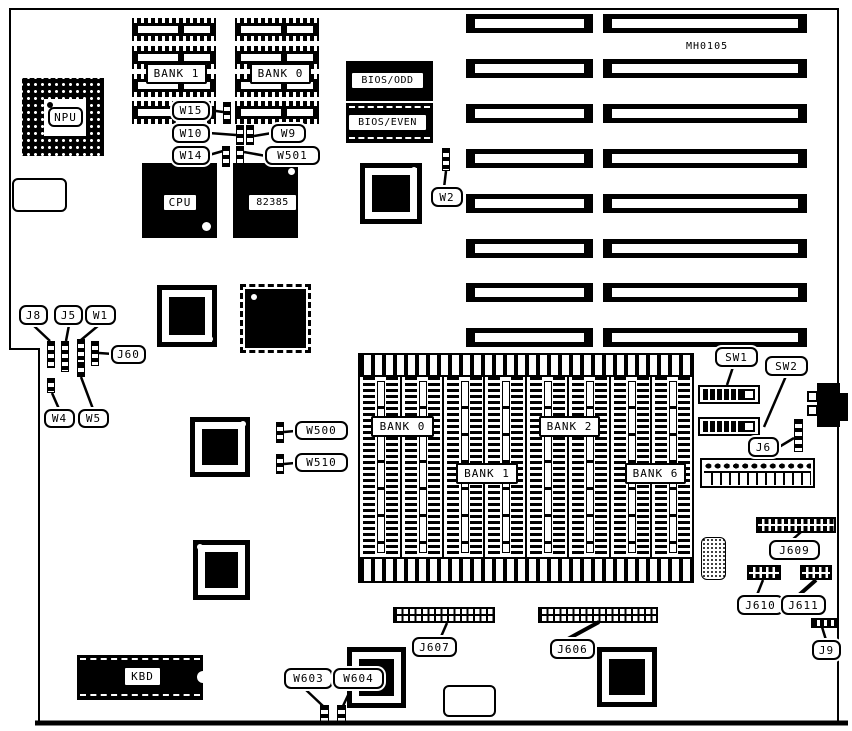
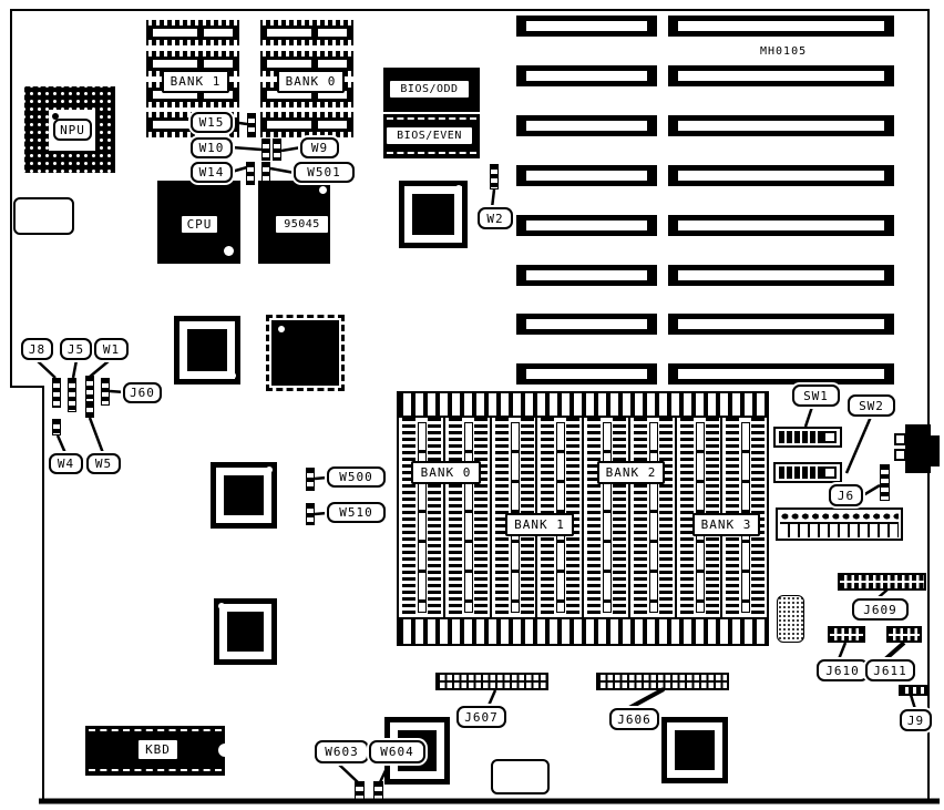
  MH0105
  NPU
  BANK 1
  BANK 0
  W15
  W10
  W9
  W14
  W501
  CPU
- 82385
+ 95045
  BIOS/ODD
  BIOS/EVEN
  W2
  J8
  J5
  W1
  J60
  W4
  W5
  W500
  W510
  BANK 0
  BANK 2
  BANK 1
- BANK 6
+ BANK 3
  SW1
  SW2
  J6
  J609
  J610
  J611
  J9
  J607
  J606
  KBD
  W603
  W604
